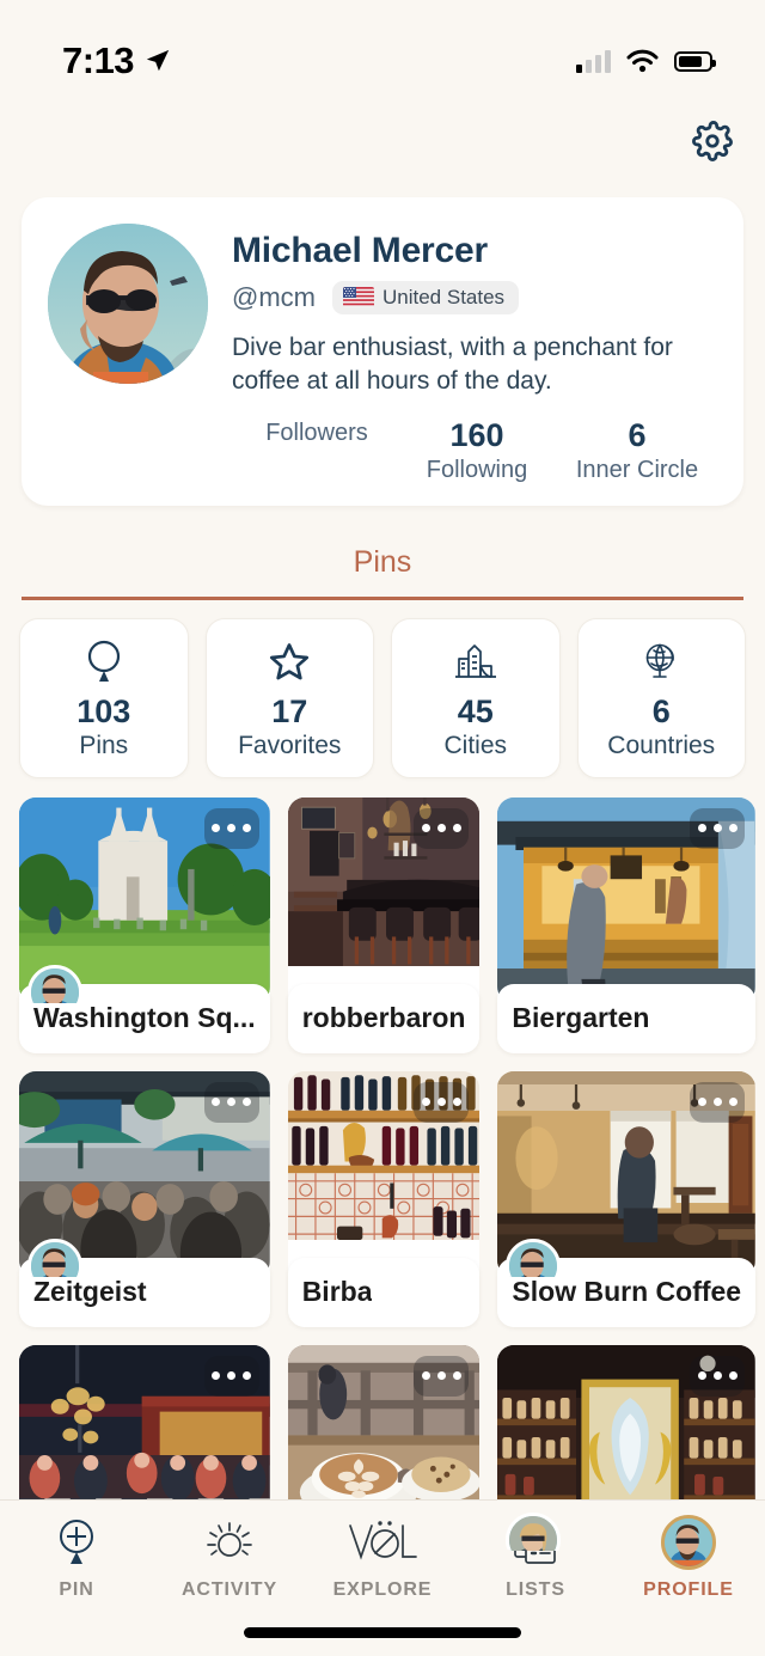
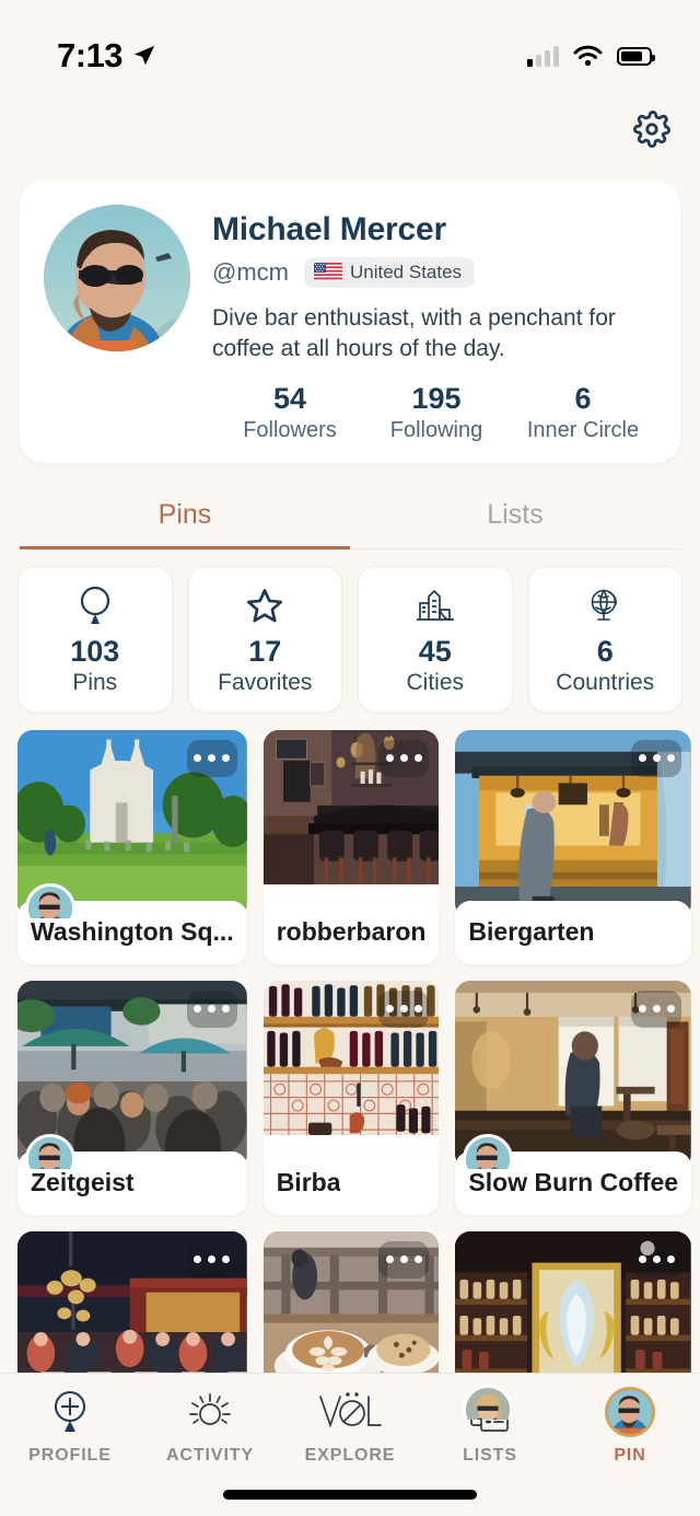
  7:13
  Michael Mercer
  @mcm
  United States
  Dive bar enthusiast, with a penchant for coffee at all hours of the day.
+ 54
  Followers
- 160
+ 195
  Following
  6
  Inner Circle
  Pins
+ Lists
  103
  Pins
  17
  Favorites
  45
  Cities
  6
  Countries
  Washington Sq...
  robberbaron
  Biergarten
  Zeitgeist
  Birba
  Slow Burn Coffee
- PIN
+ PROFILE
  ACTIVITY
  EXPLORE
  LISTS
- PROFILE
+ PIN
